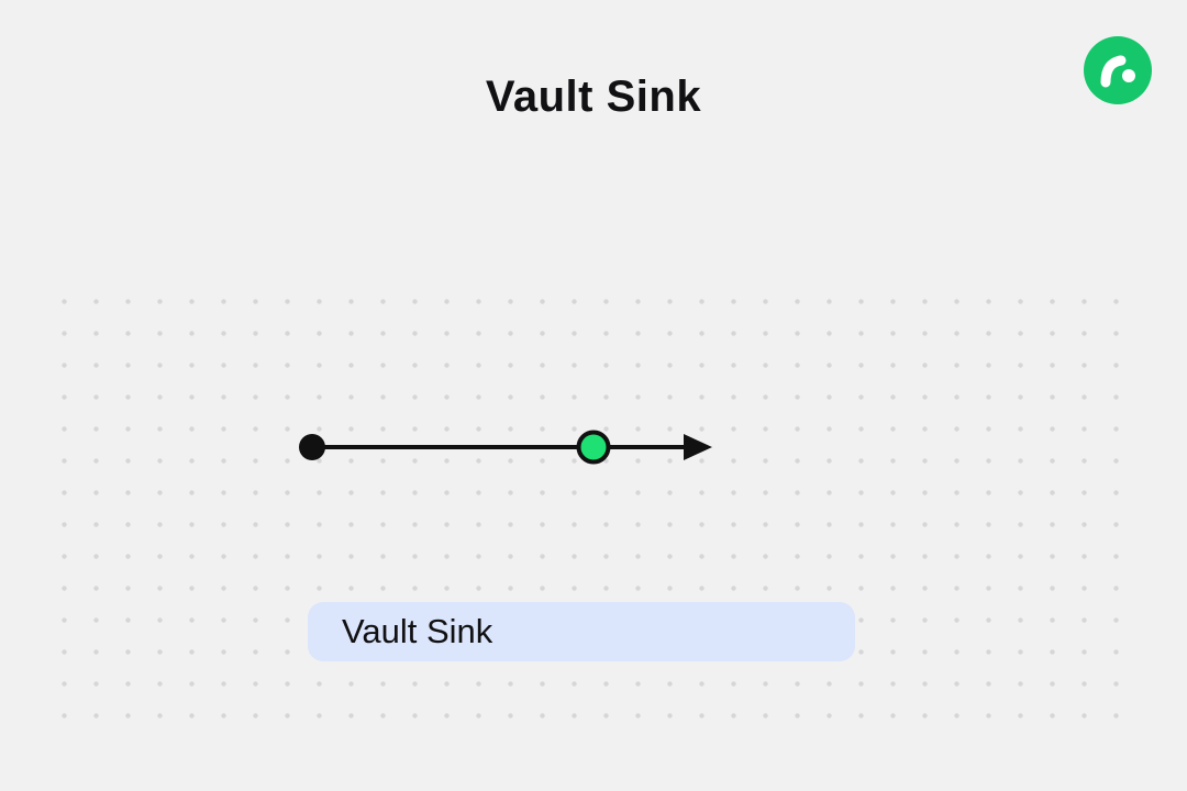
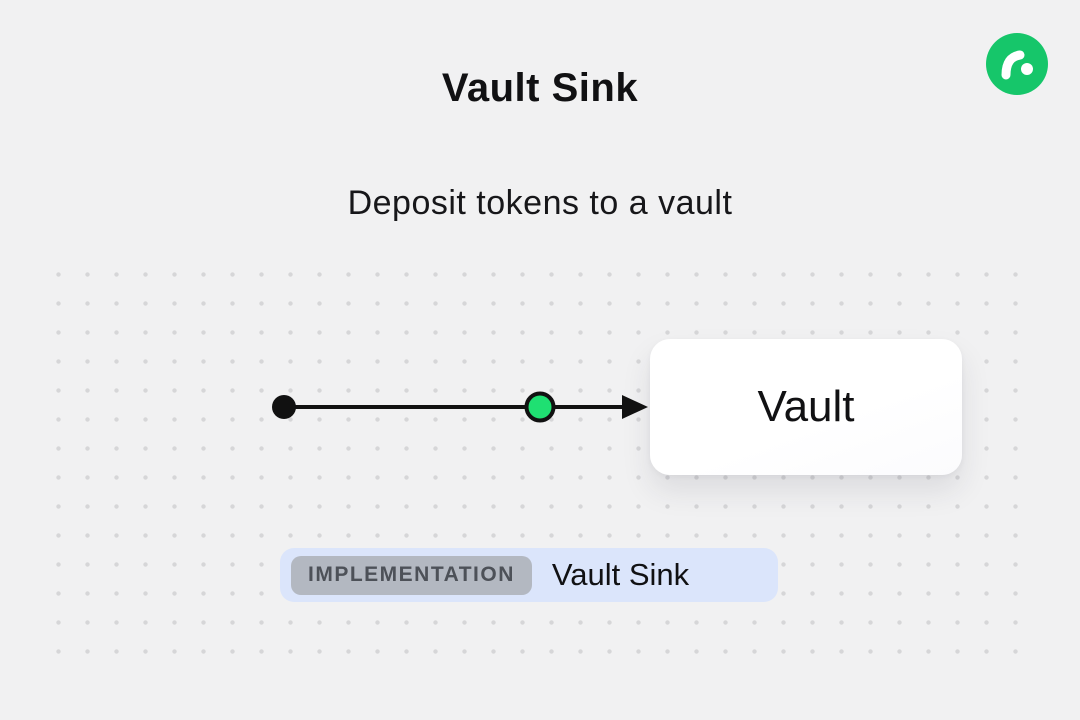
  Vault Sink
+ Deposit tokens to a vault
+ Vault
+ IMPLEMENTATION
  Vault Sink
